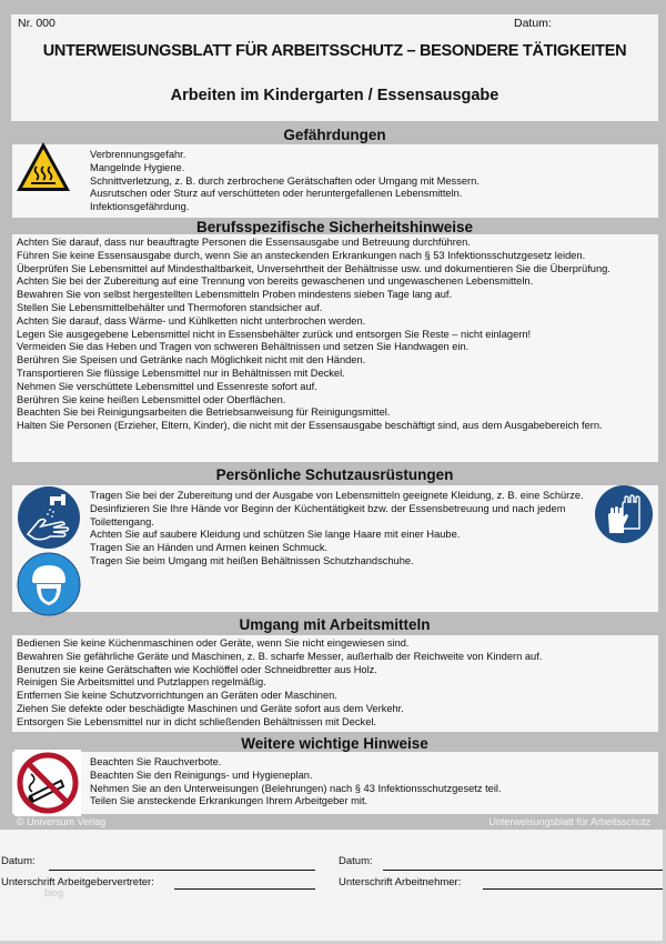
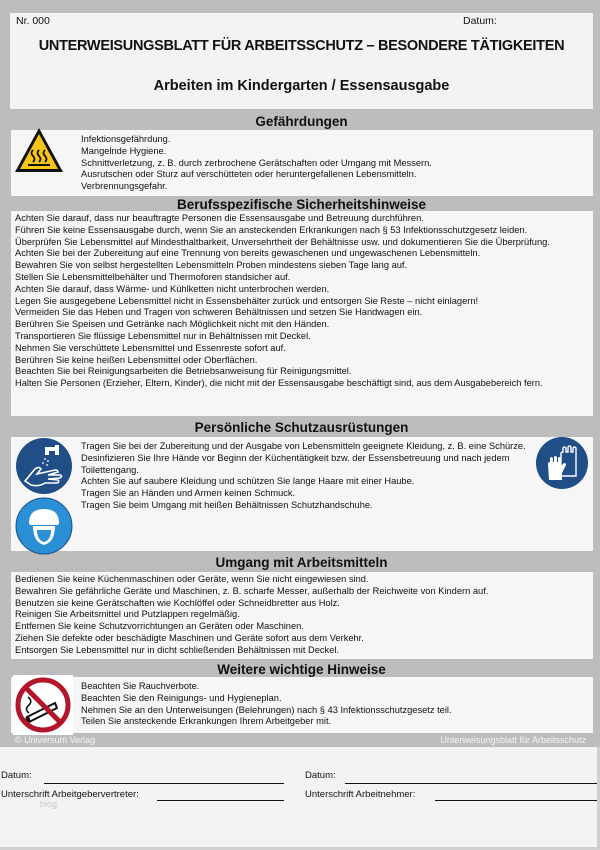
  Nr. 000
  Datum:
  UNTERWEISUNGSBLATT FÜR ARBEITSSCHUTZ – BESONDERE TÄTIGKEITEN
  Arbeiten im Kindergarten / Essensausgabe
  Gefährdungen
- Verbrennungsgefahr.
+ Infektionsgefährdung.
  Mangelnde Hygiene.
  Schnittverletzung, z. B. durch zerbrochene Gerätschaften oder Umgang mit Messern.
  Ausrutschen oder Sturz auf verschütteten oder heruntergefallenen Lebensmitteln.
- Infektionsgefährdung.
+ Verbrennungsgefahr.
  Berufsspezifische Sicherheitshinweise
  Achten Sie darauf, dass nur beauftragte Personen die Essensausgabe und Betreuung durchführen.
  Führen Sie keine Essensausgabe durch, wenn Sie an ansteckenden Erkrankungen nach § 53 Infektionsschutzgesetz leiden.
  Überprüfen Sie Lebensmittel auf Mindesthaltbarkeit, Unversehrtheit der Behältnisse usw. und dokumentieren Sie die Überprüfung.
  Achten Sie bei der Zubereitung auf eine Trennung von bereits gewaschenen und ungewaschenen Lebensmitteln.
  Bewahren Sie von selbst hergestellten Lebensmitteln Proben mindestens sieben Tage lang auf.
  Stellen Sie Lebensmittelbehälter und Thermoforen standsicher auf.
  Achten Sie darauf, dass Wärme- und Kühlketten nicht unterbrochen werden.
  Legen Sie ausgegebene Lebensmittel nicht in Essensbehälter zurück und entsorgen Sie Reste – nicht einlagern!
  Vermeiden Sie das Heben und Tragen von schweren Behältnissen und setzen Sie Handwagen ein.
  Berühren Sie Speisen und Getränke nach Möglichkeit nicht mit den Händen.
  Transportieren Sie flüssige Lebensmittel nur in Behältnissen mit Deckel.
  Nehmen Sie verschüttete Lebensmittel und Essenreste sofort auf.
  Berühren Sie keine heißen Lebensmittel oder Oberflächen.
  Beachten Sie bei Reinigungsarbeiten die Betriebsanweisung für Reinigungsmittel.
  Halten Sie Personen (Erzieher, Eltern, Kinder), die nicht mit der Essensausgabe beschäftigt sind, aus dem Ausgabebereich fern.
  Persönliche Schutzausrüstungen
  Tragen Sie bei der Zubereitung und der Ausgabe von Lebensmitteln geeignete Kleidung, z. B. eine Schürze.
  Desinfizieren Sie Ihre Hände vor Beginn der Küchentätigkeit bzw. der Essensbetreuung und nach jedem Toilettengang.
  Achten Sie auf saubere Kleidung und schützen Sie lange Haare mit einer Haube.
  Tragen Sie an Händen und Armen keinen Schmuck.
  Tragen Sie beim Umgang mit heißen Behältnissen Schutzhandschuhe.
  Umgang mit Arbeitsmitteln
  Bedienen Sie keine Küchenmaschinen oder Geräte, wenn Sie nicht eingewiesen sind.
  Bewahren Sie gefährliche Geräte und Maschinen, z. B. scharfe Messer, außerhalb der Reichweite von Kindern auf.
  Benutzen sie keine Gerätschaften wie Kochlöffel oder Schneidbretter aus Holz.
  Reinigen Sie Arbeitsmittel und Putzlappen regelmäßig.
  Entfernen Sie keine Schutzvorrichtungen an Geräten oder Maschinen.
  Ziehen Sie defekte oder beschädigte Maschinen und Geräte sofort aus dem Verkehr.
  Entsorgen Sie Lebensmittel nur in dicht schließenden Behältnissen mit Deckel.
  Weitere wichtige Hinweise
  Beachten Sie Rauchverbote.
  Beachten Sie den Reinigungs- und Hygieneplan.
  Nehmen Sie an den Unterweisungen (Belehrungen) nach § 43 Infektionsschutzgesetz teil.
  Teilen Sie ansteckende Erkrankungen Ihrem Arbeitgeber mit.
  © Universum Verlag
  Unterweisungsblatt für Arbeitsschutz
  Datum:
  Datum:
  Unterschrift Arbeitgebervertreter:
  Unterschrift Arbeitnehmer:
  blog
